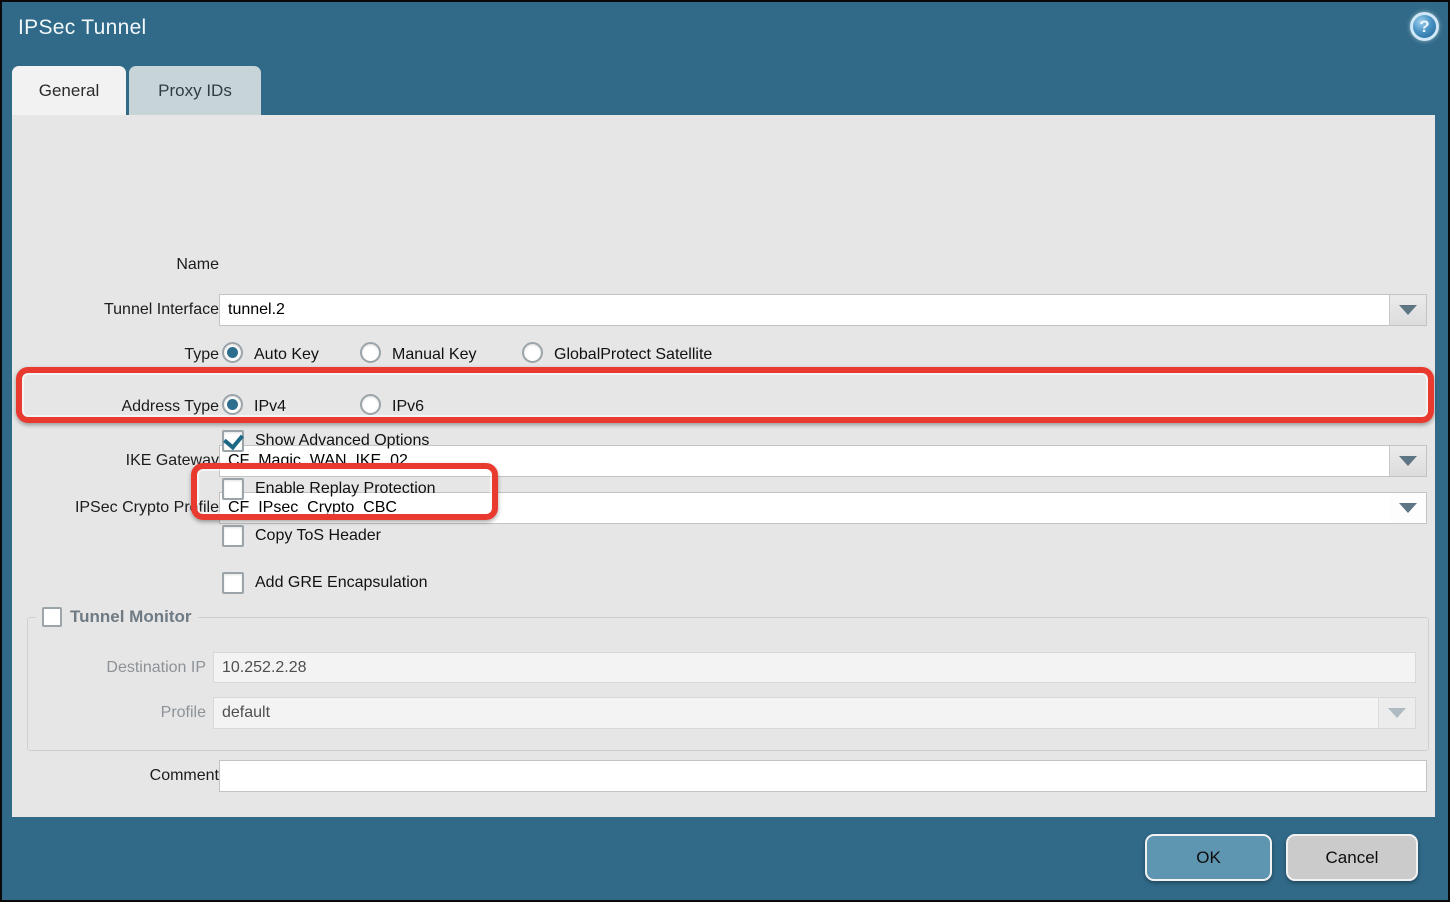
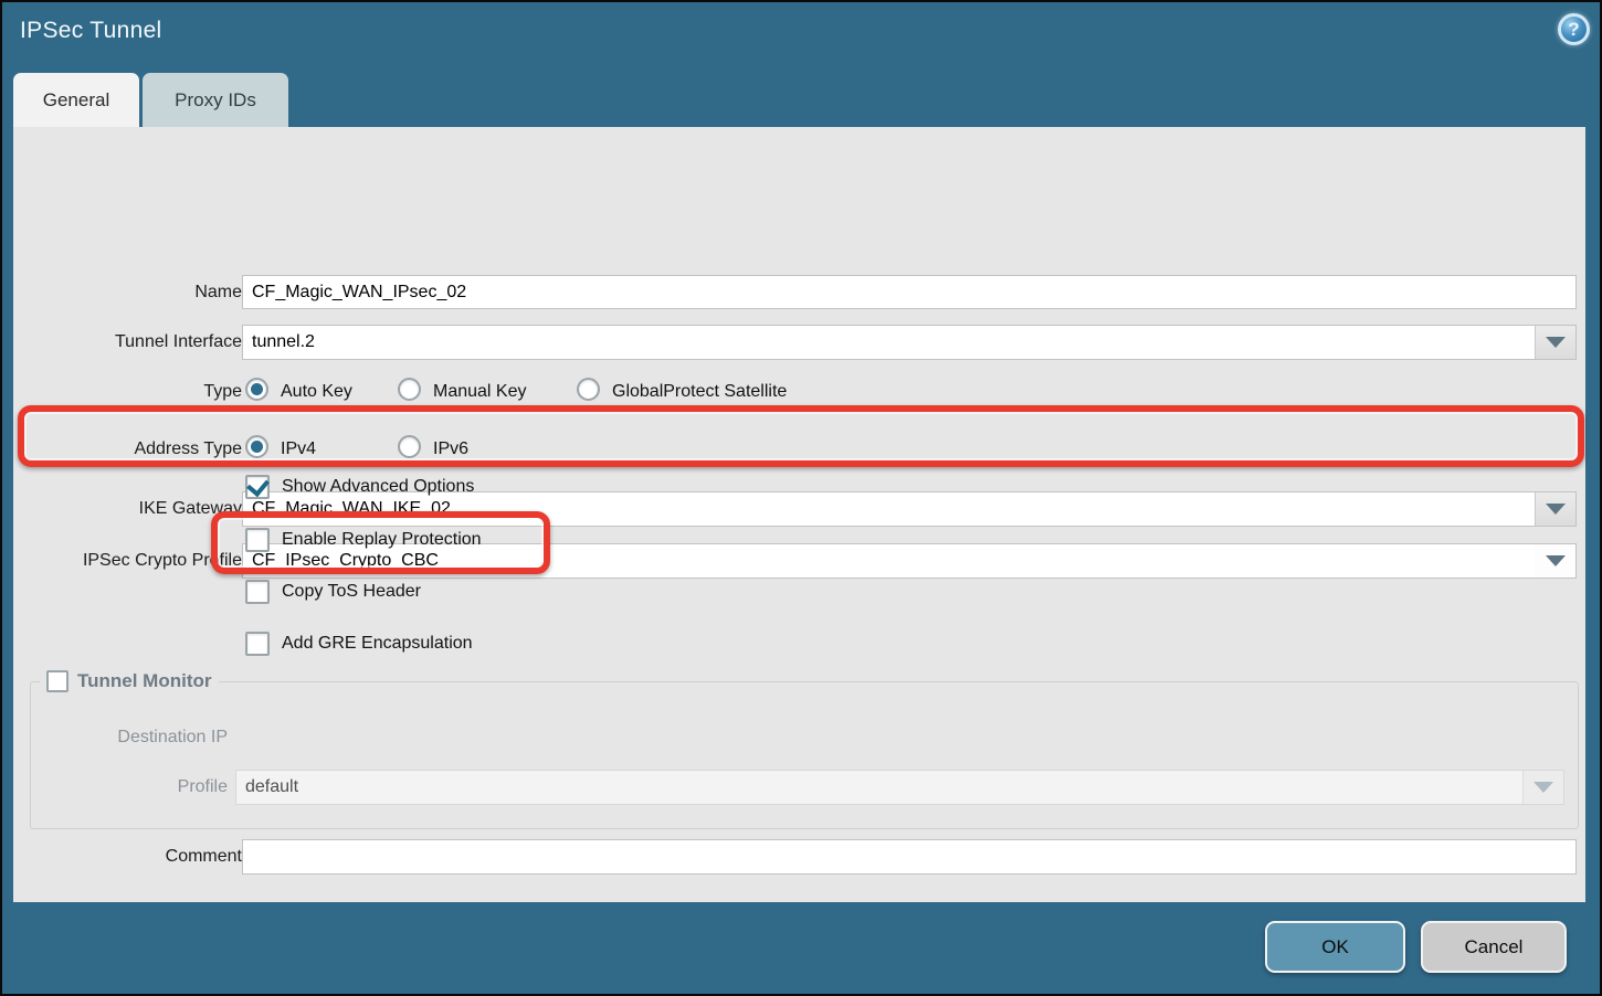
  IPSec Tunnel
  ?
  General
  Proxy IDs
  Name
+ CF_Magic_WAN_IPsec_02
  Tunnel Interface
  tunnel.2
  Type
  Auto Key
  Manual Key
  GlobalProtect Satellite
  Address Type
  IPv4
  IPv6
  IKE Gateway
  CF_Magic_WAN_IKE_02
  IPSec Crypto Profile
  CF_IPsec_Crypto_CBC
  Show Advanced Options
  Enable Replay Protection
  Copy ToS Header
  Add GRE Encapsulation
  Tunnel Monitor
  Destination IP
- 10.252.2.28
  Profile
  default
  Comment
  OK
  Cancel
